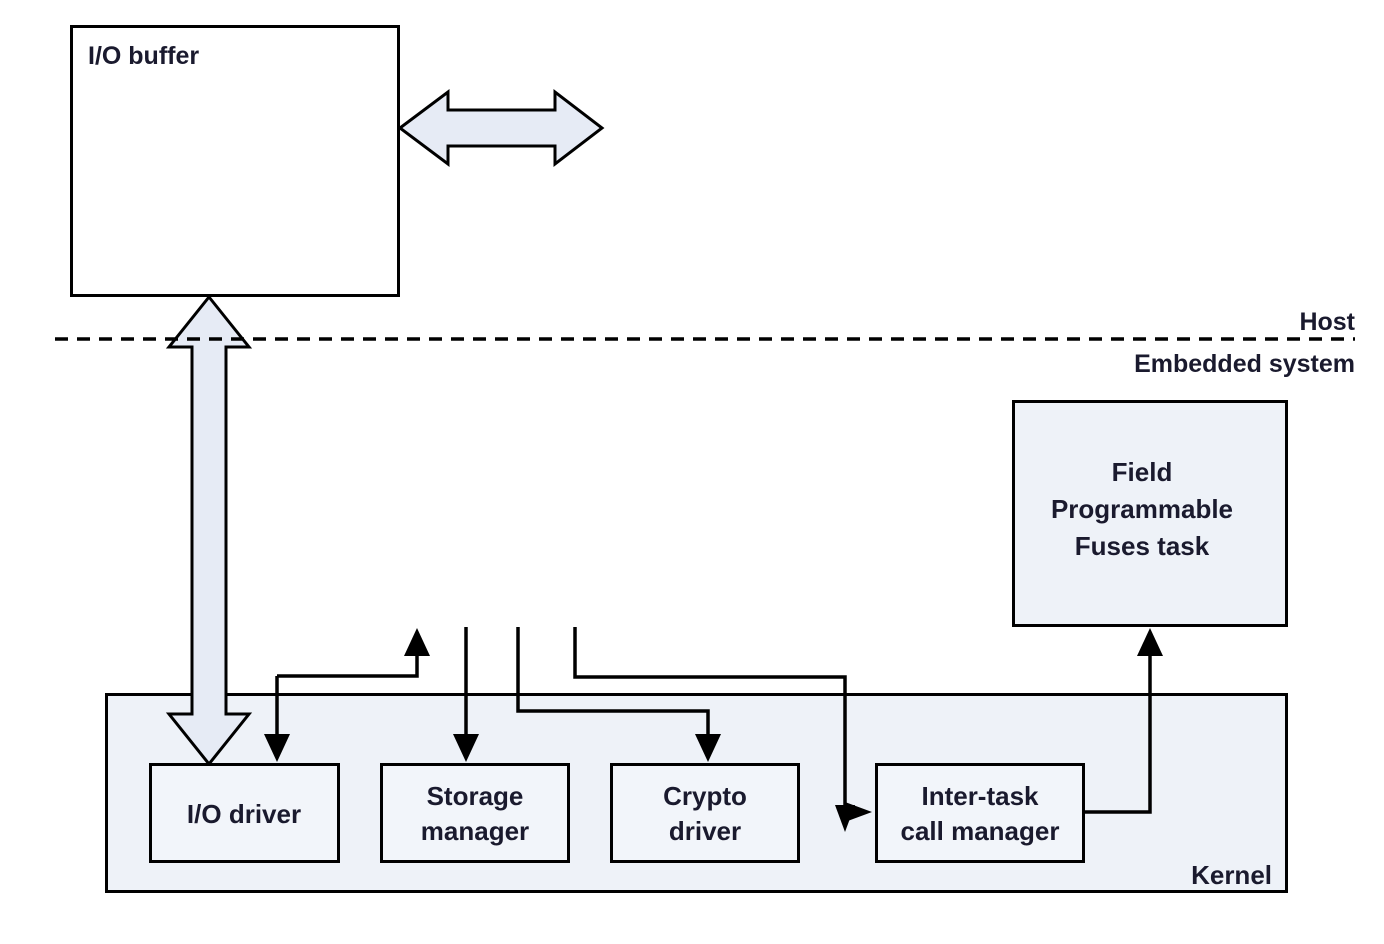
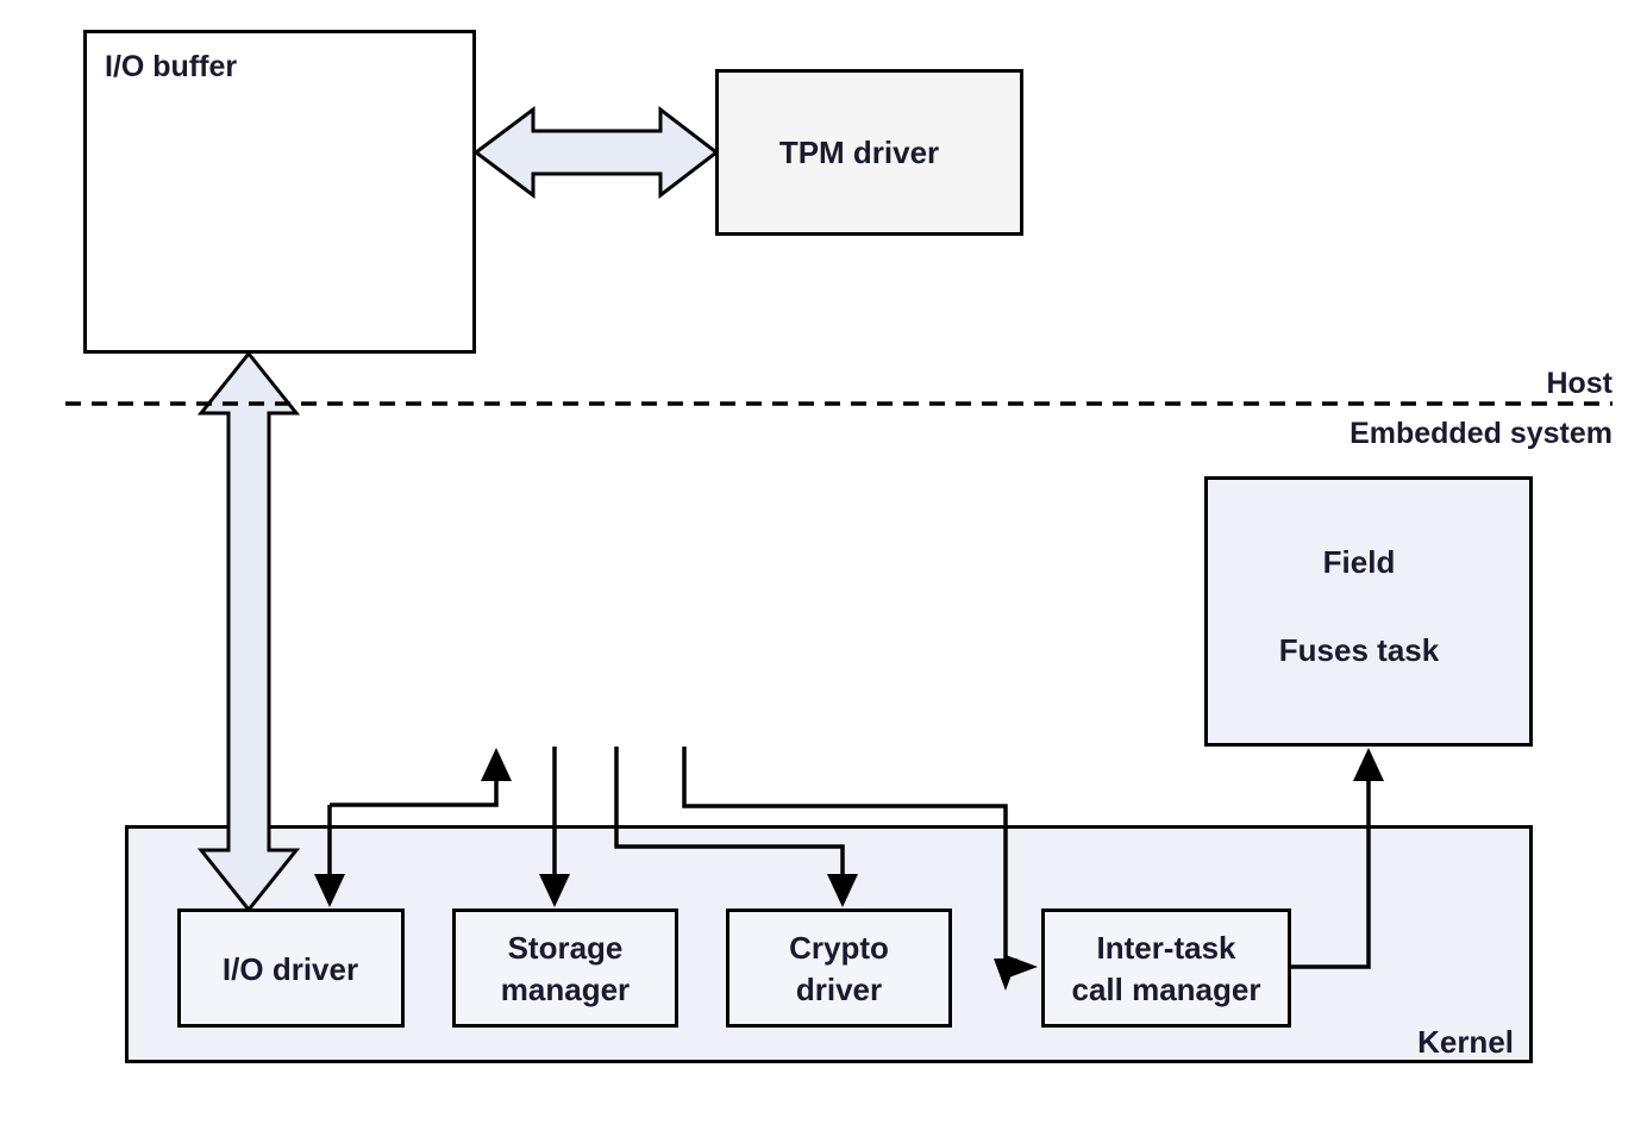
  I/O buffer
+ TPM driver
  Field
- Programmable
  Fuses task
  I/O driver
  Storage
  manager
  Crypto
  driver
  Inter-task
  call manager
  Kernel
  Host
  Embedded system
